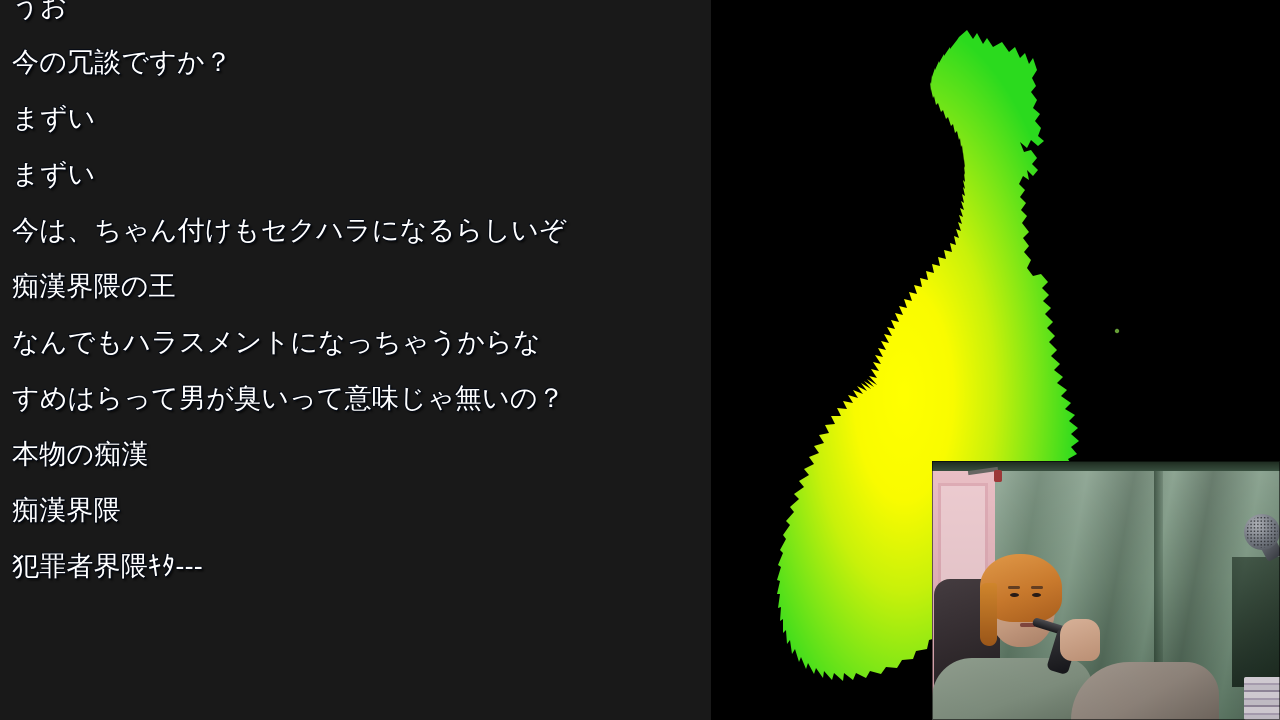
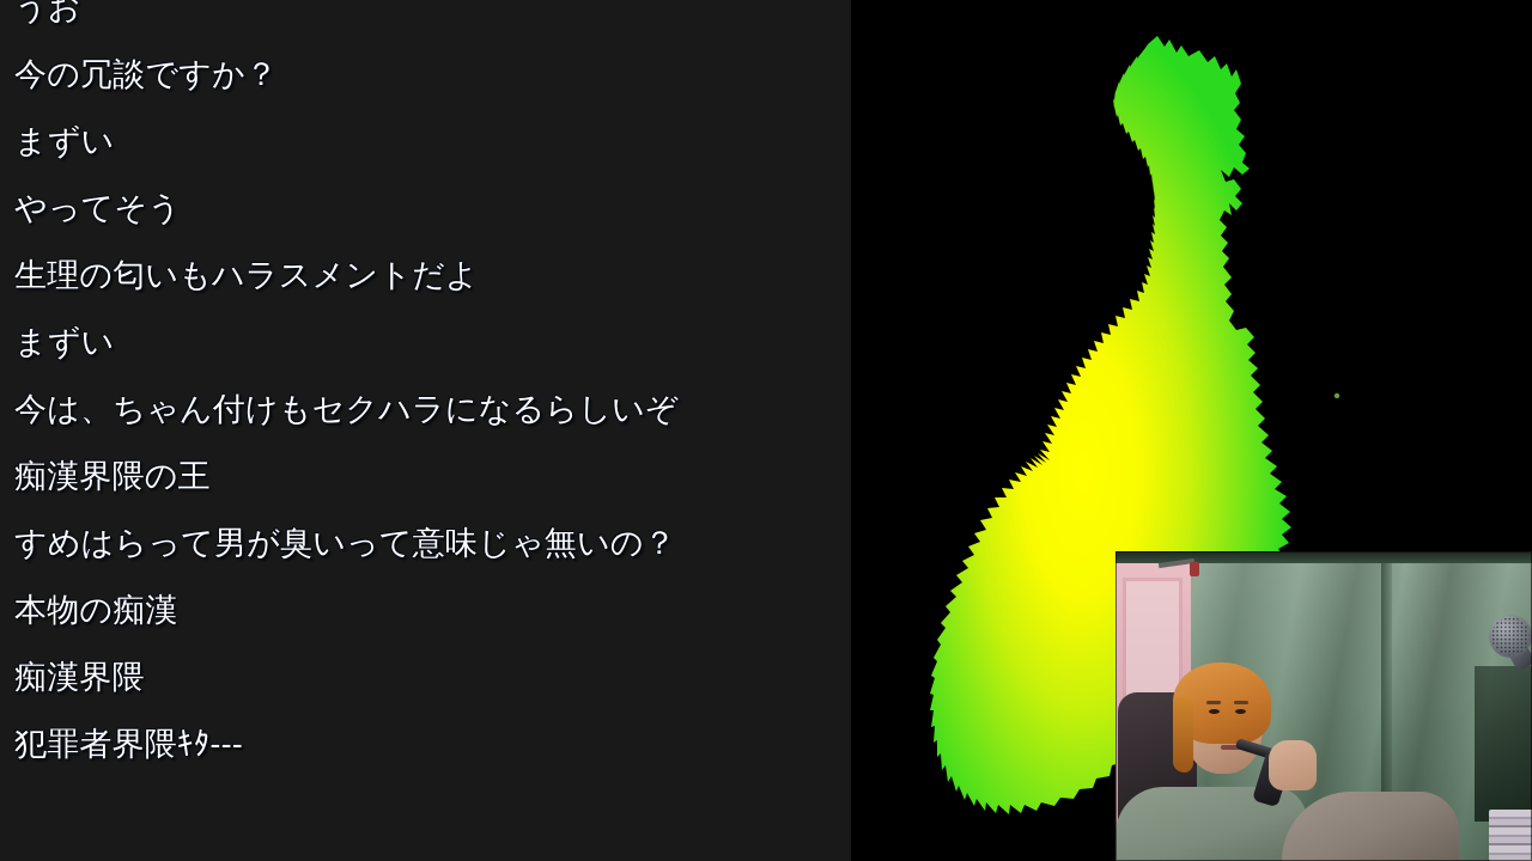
  うお
  今の冗談ですか？
  まずい
+ やってそう
+ 生理の匂いもハラスメントだよ
  まずい
  今は、ちゃん付けもセクハラになるらしいぞ
  痴漢界隈の王
- なんでもハラスメントになっちゃうからな
  すめはらって男が臭いって意味じゃ無いの？
  本物の痴漢
  痴漢界隈
  犯罪者界隈ｷﾀ---
